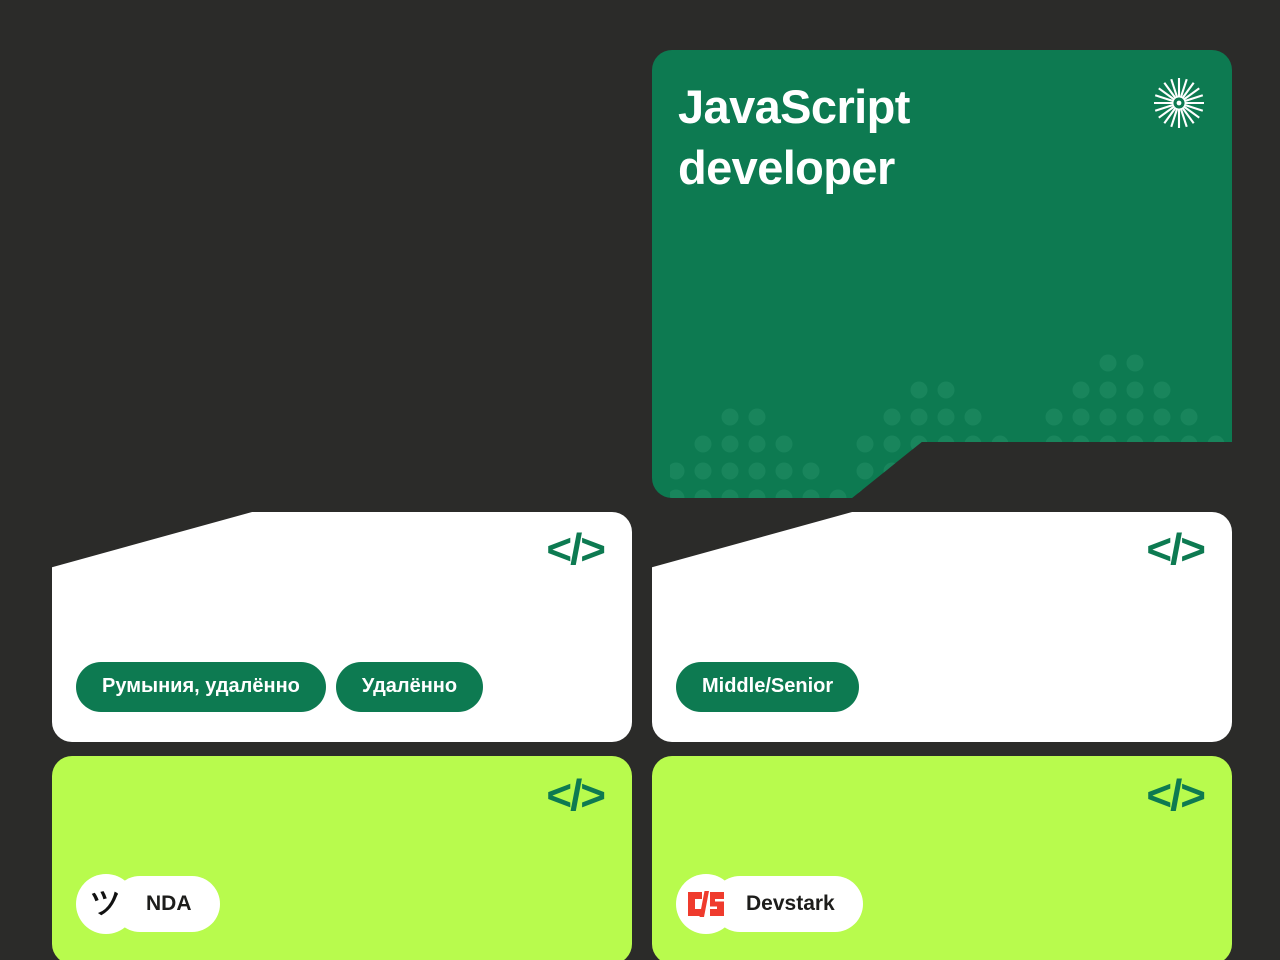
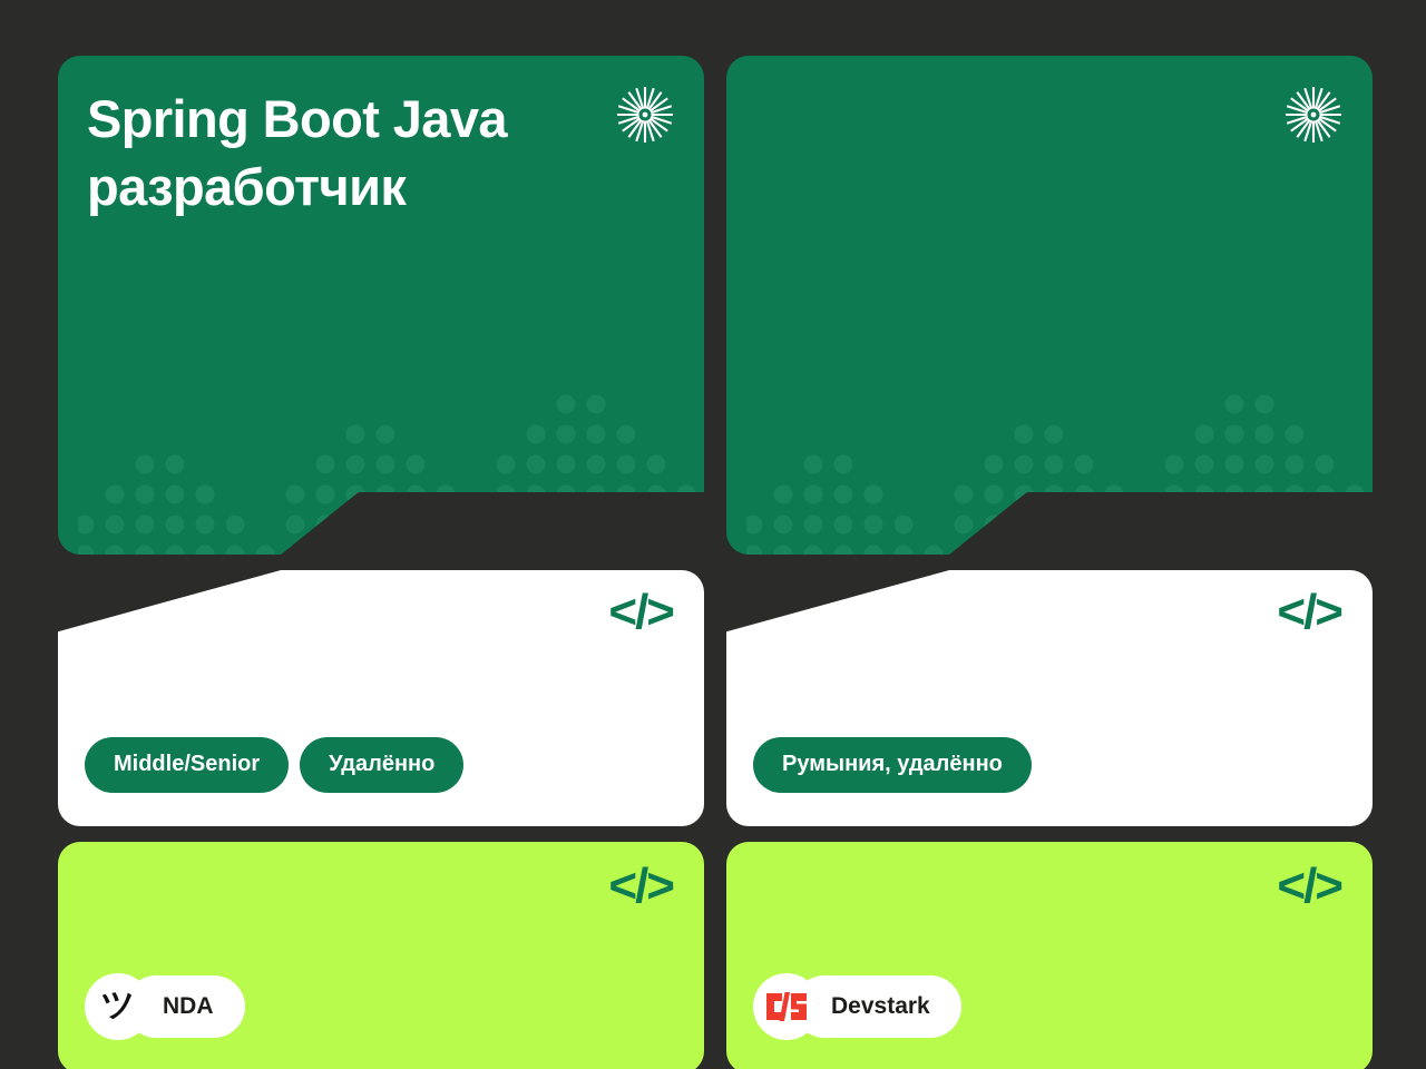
+ Spring Boot Java
+ разработчик
  </>
- Румыния, удалённо
+ Middle/Senior
  Удалённо
  </>
  ツ
  NDA
- JavaScript
- developer
  </>
- Middle/Senior
+ Румыния, удалённо
  </>
  Devstark
